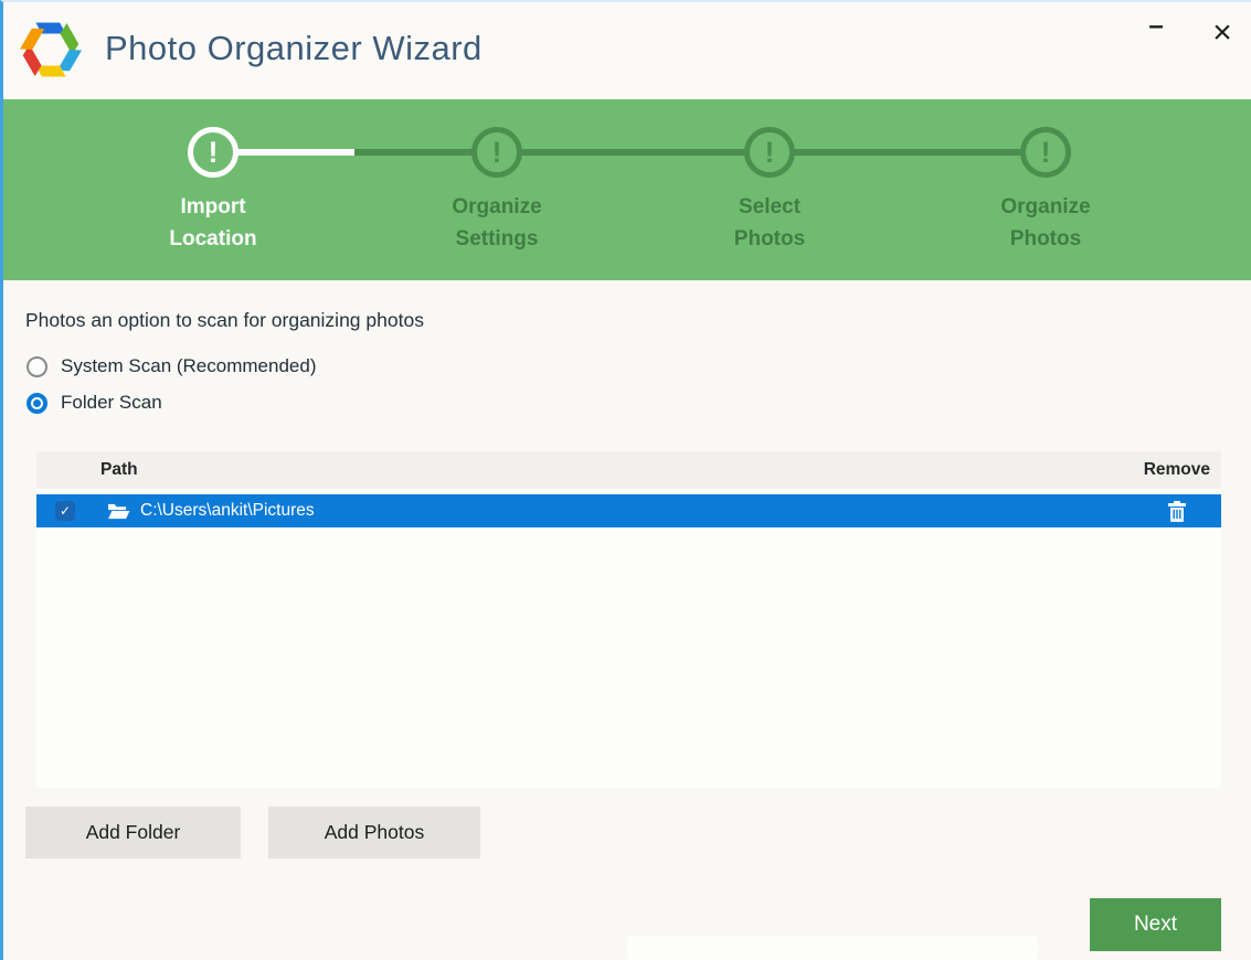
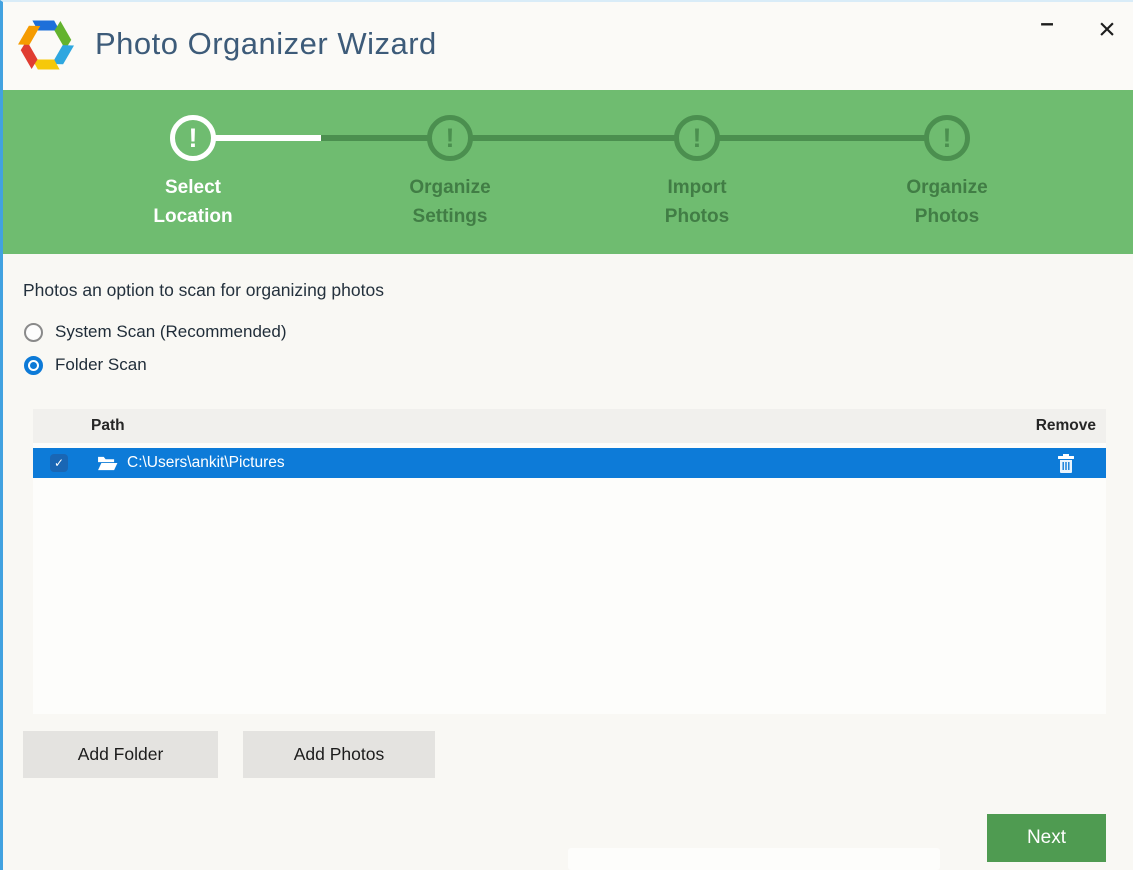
  Photo Organizer Wizard
  –
  ×
  !
- Import
+ Select
  Location
  !
  Organize
  Settings
  !
- Select
+ Import
  Photos
  !
  Organize
  Photos
  Photos an option to scan for organizing photos
  System Scan (Recommended)
  Folder Scan
  Path
  Remove
  ✓
  C:\Users\ankit\Pictures
  Add Folder
  Add Photos
  Next
